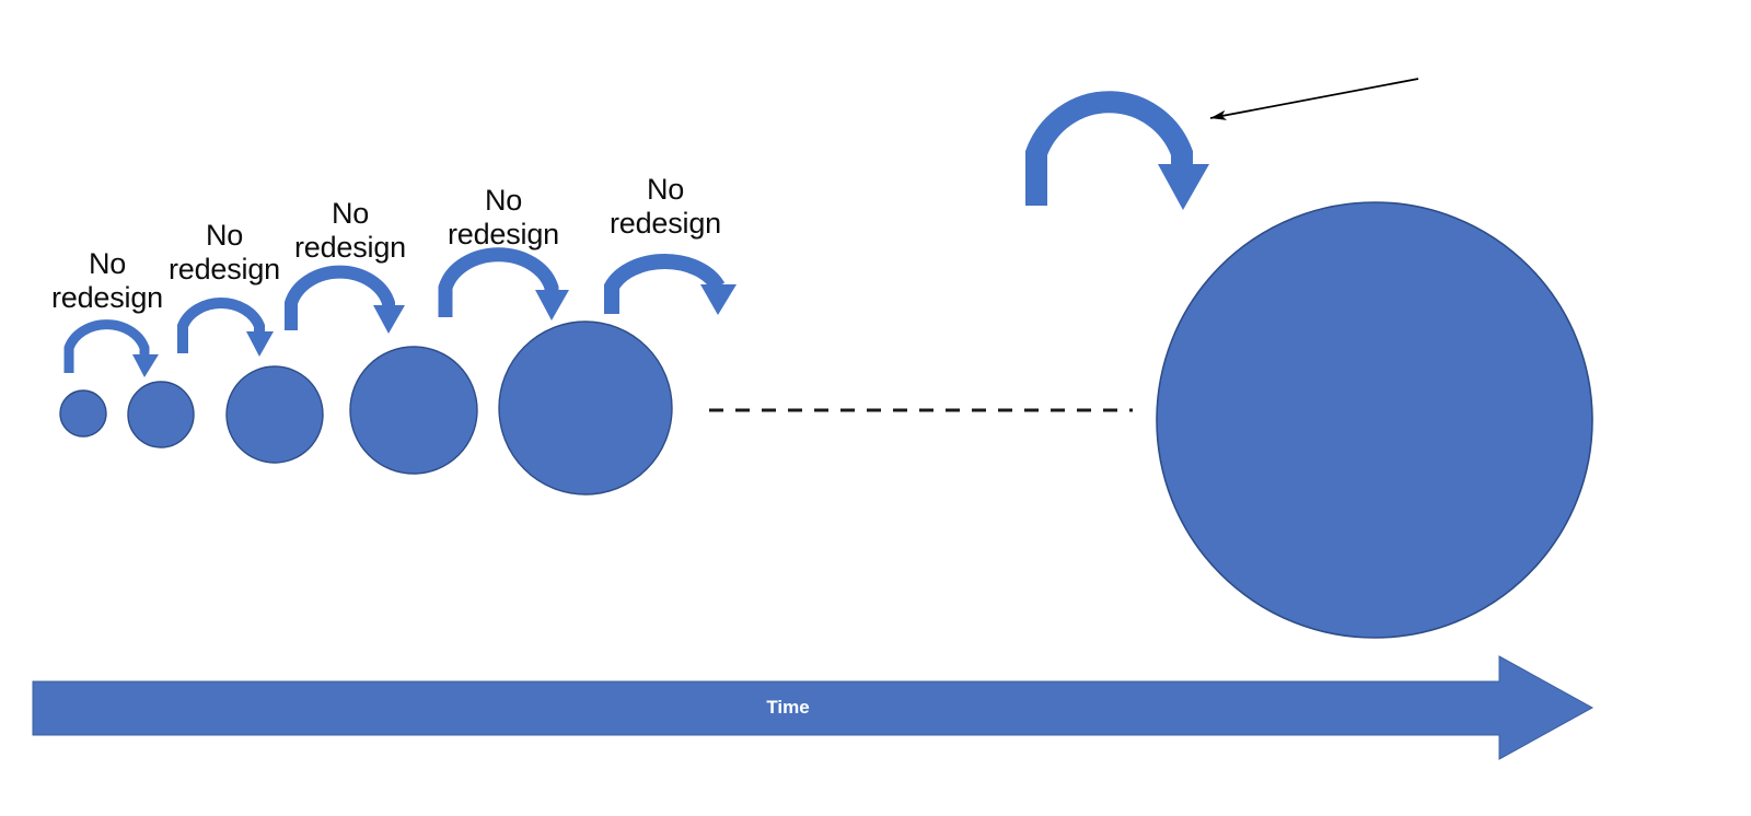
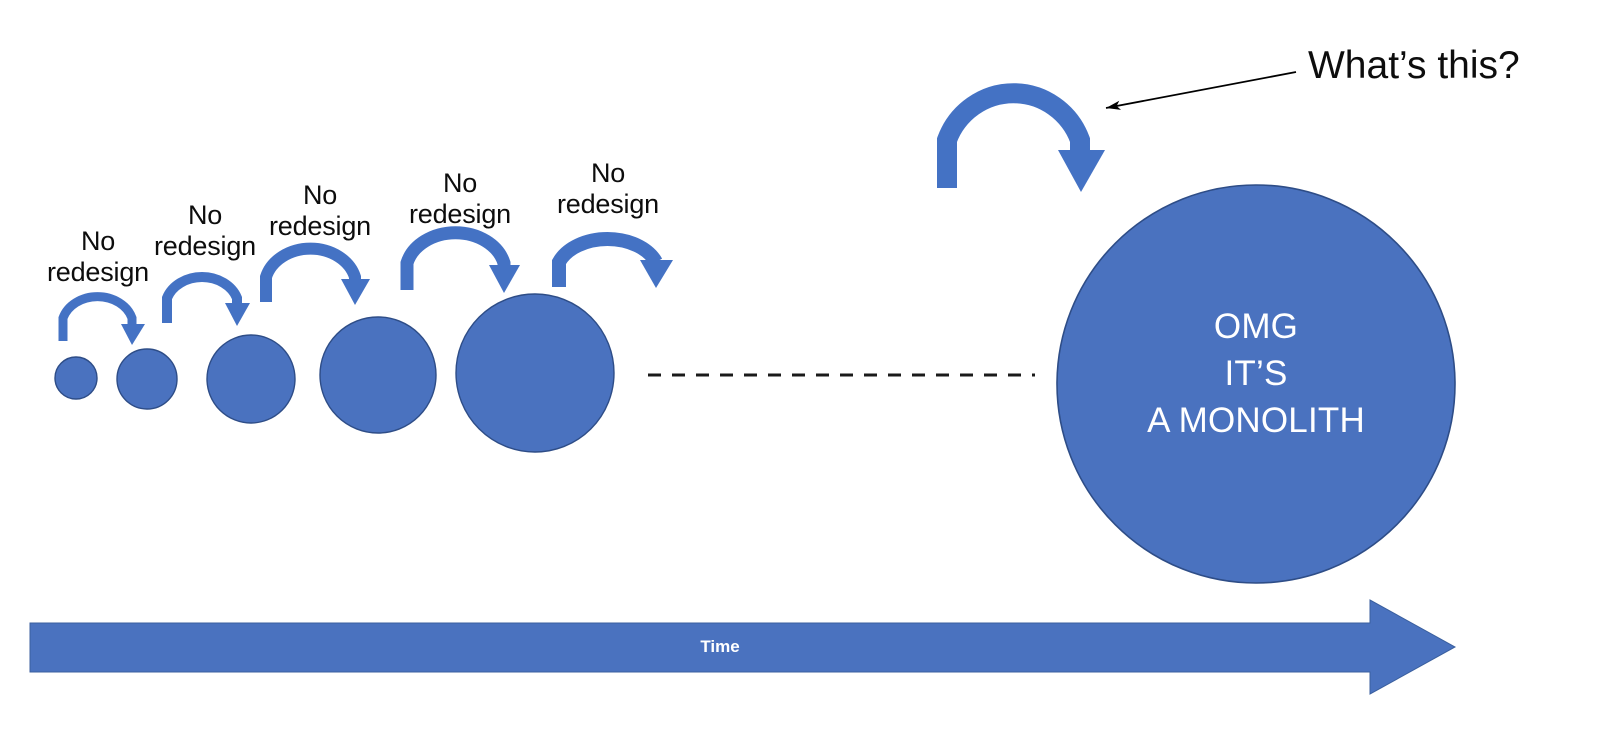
  No
  redesign
  No
  redesign
  No
  redesign
  No
  redesign
  No
  redesign
+ OMG
+ IT’S
+ A MONOLITH
+ What’s this?
  Time
